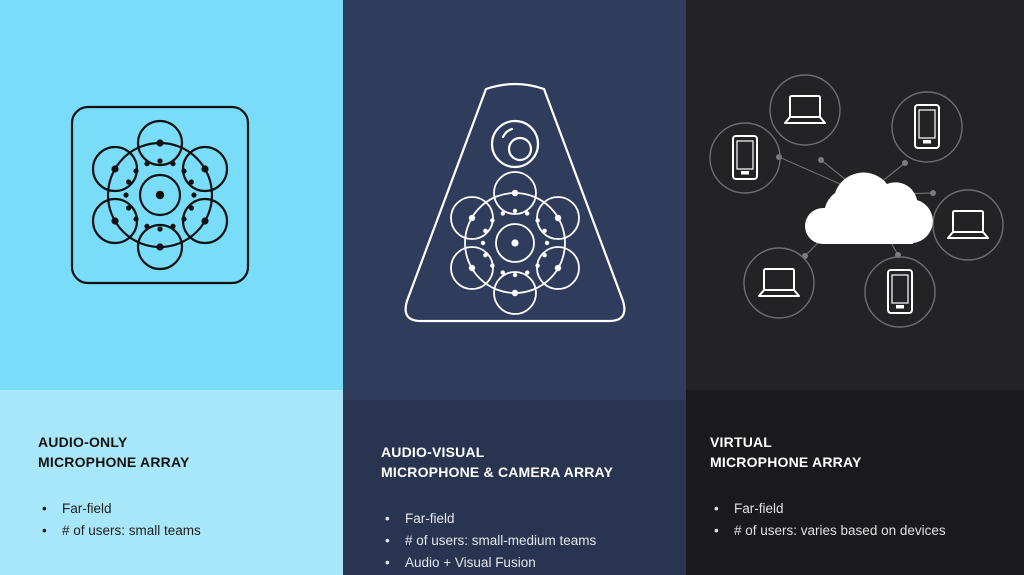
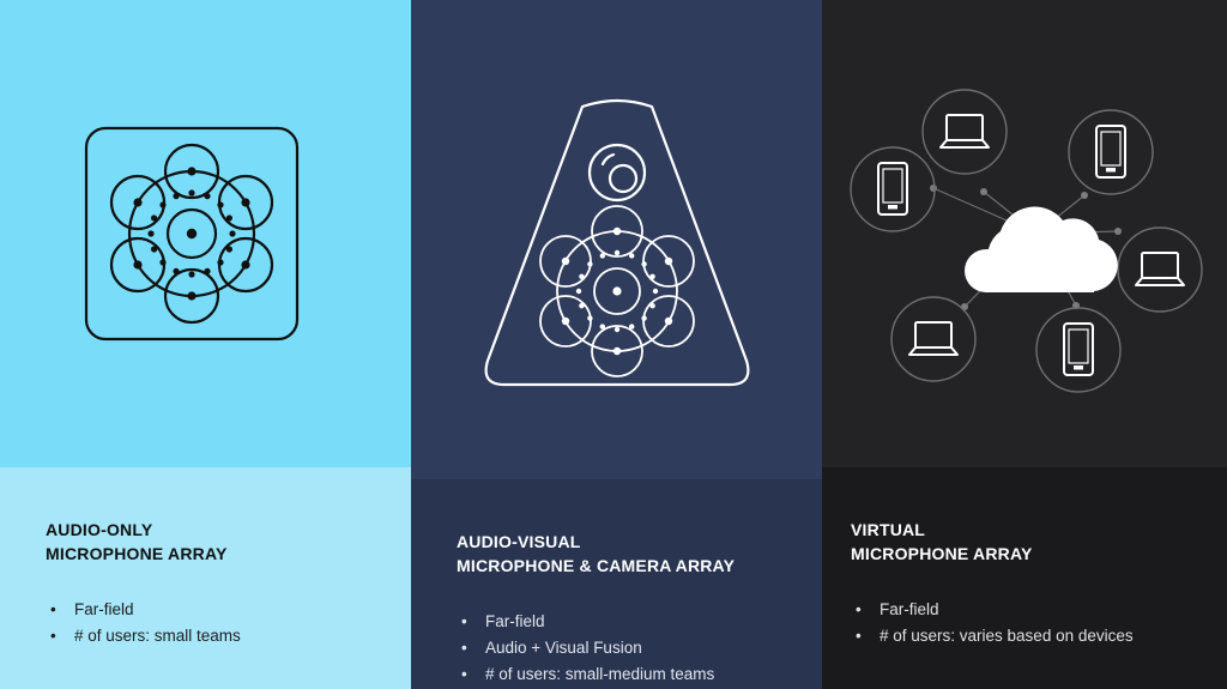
  AUDIO-ONLY
  MICROPHONE ARRAY
  •
  Far-field
  •
  # of users: small teams
  AUDIO-VISUAL
  MICROPHONE & CAMERA ARRAY
  •
  Far-field
  •
- # of users: small-medium teams
+ Audio + Visual Fusion
  •
- Audio + Visual Fusion
+ # of users: small-medium teams
  VIRTUAL
  MICROPHONE ARRAY
  •
  Far-field
  •
  # of users: varies based on devices
